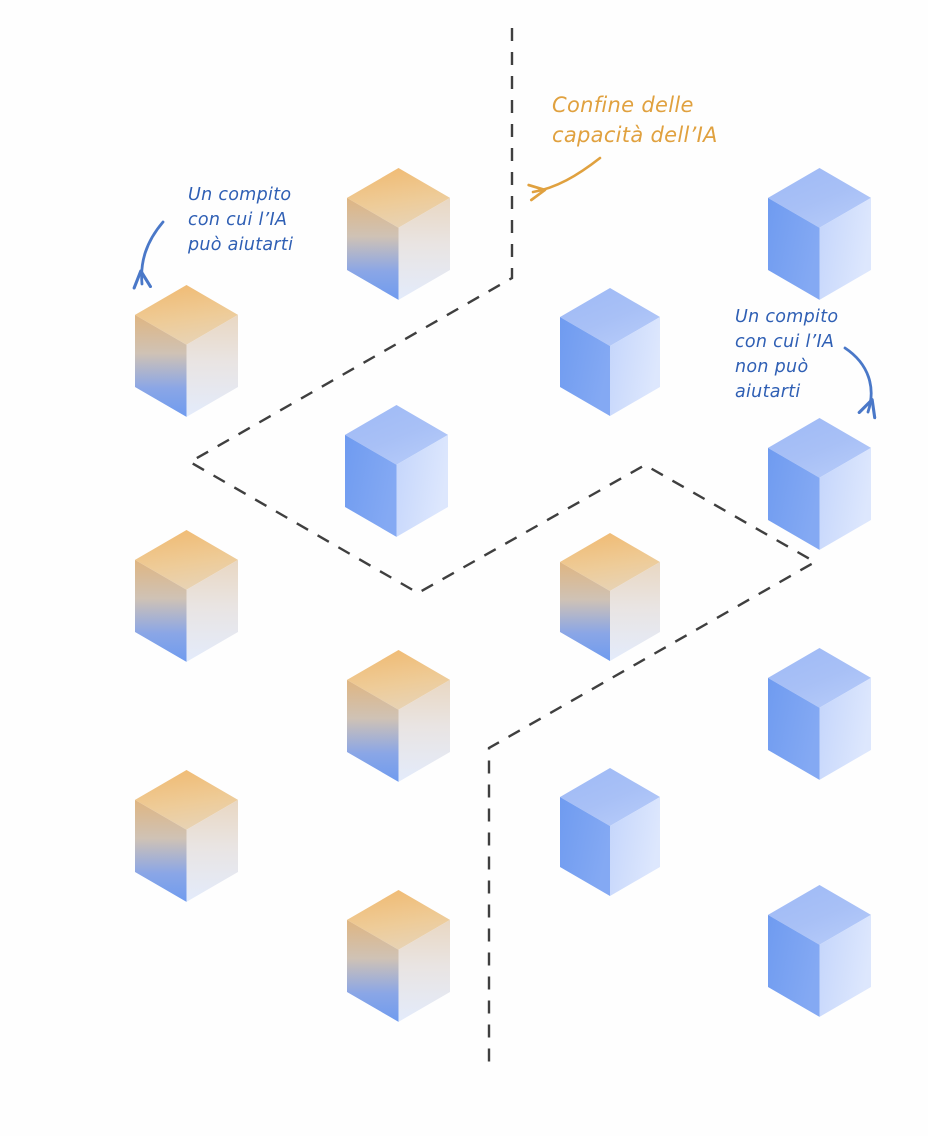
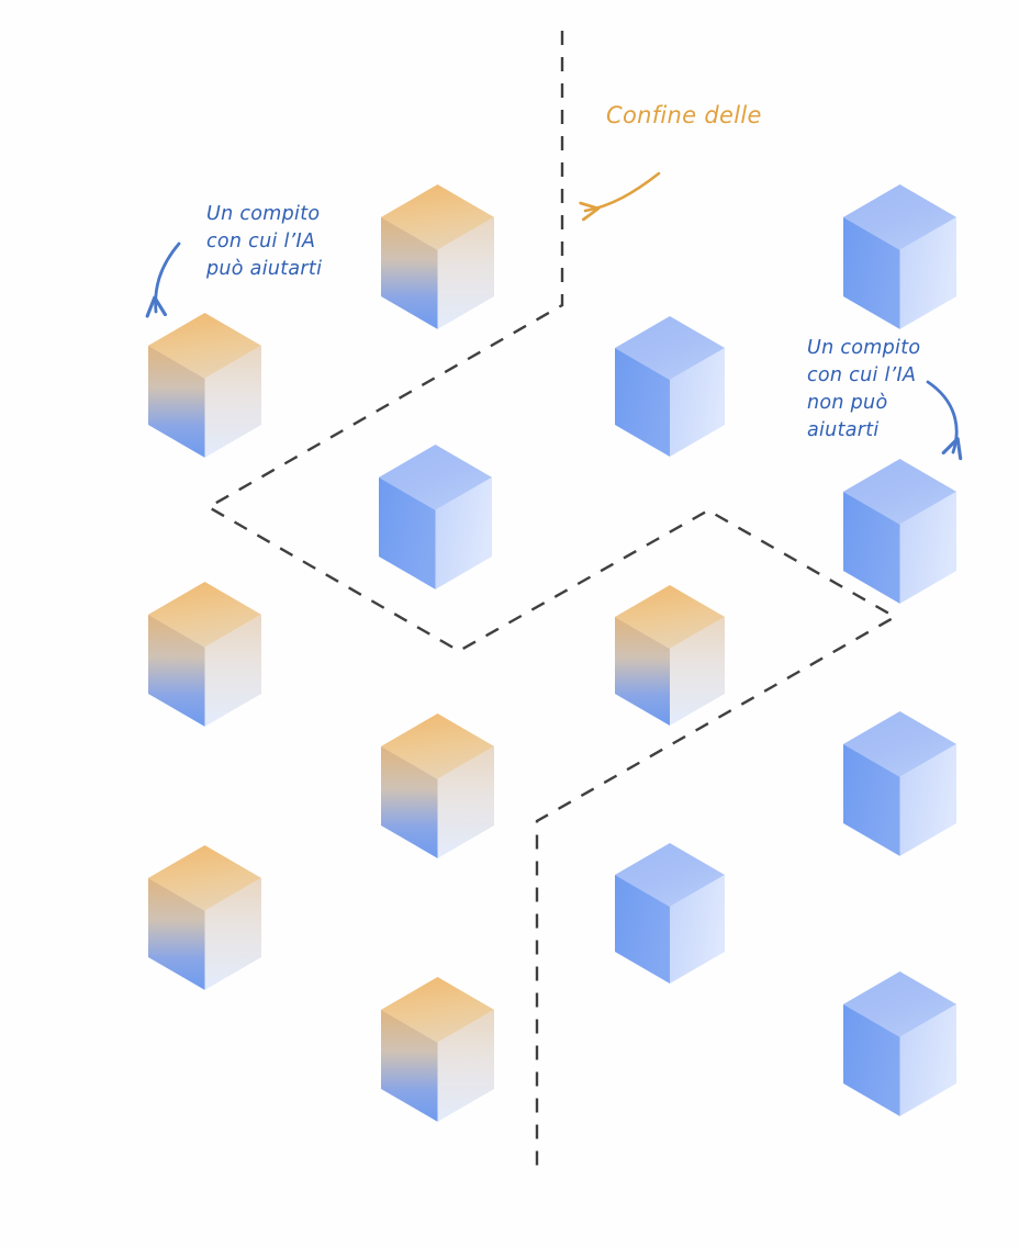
  Confine delle
- capacità dell’IA
  Un compito
  con cui l’IA
  può aiutarti
  Un compito
  con cui l’IA
  non può
  aiutarti
